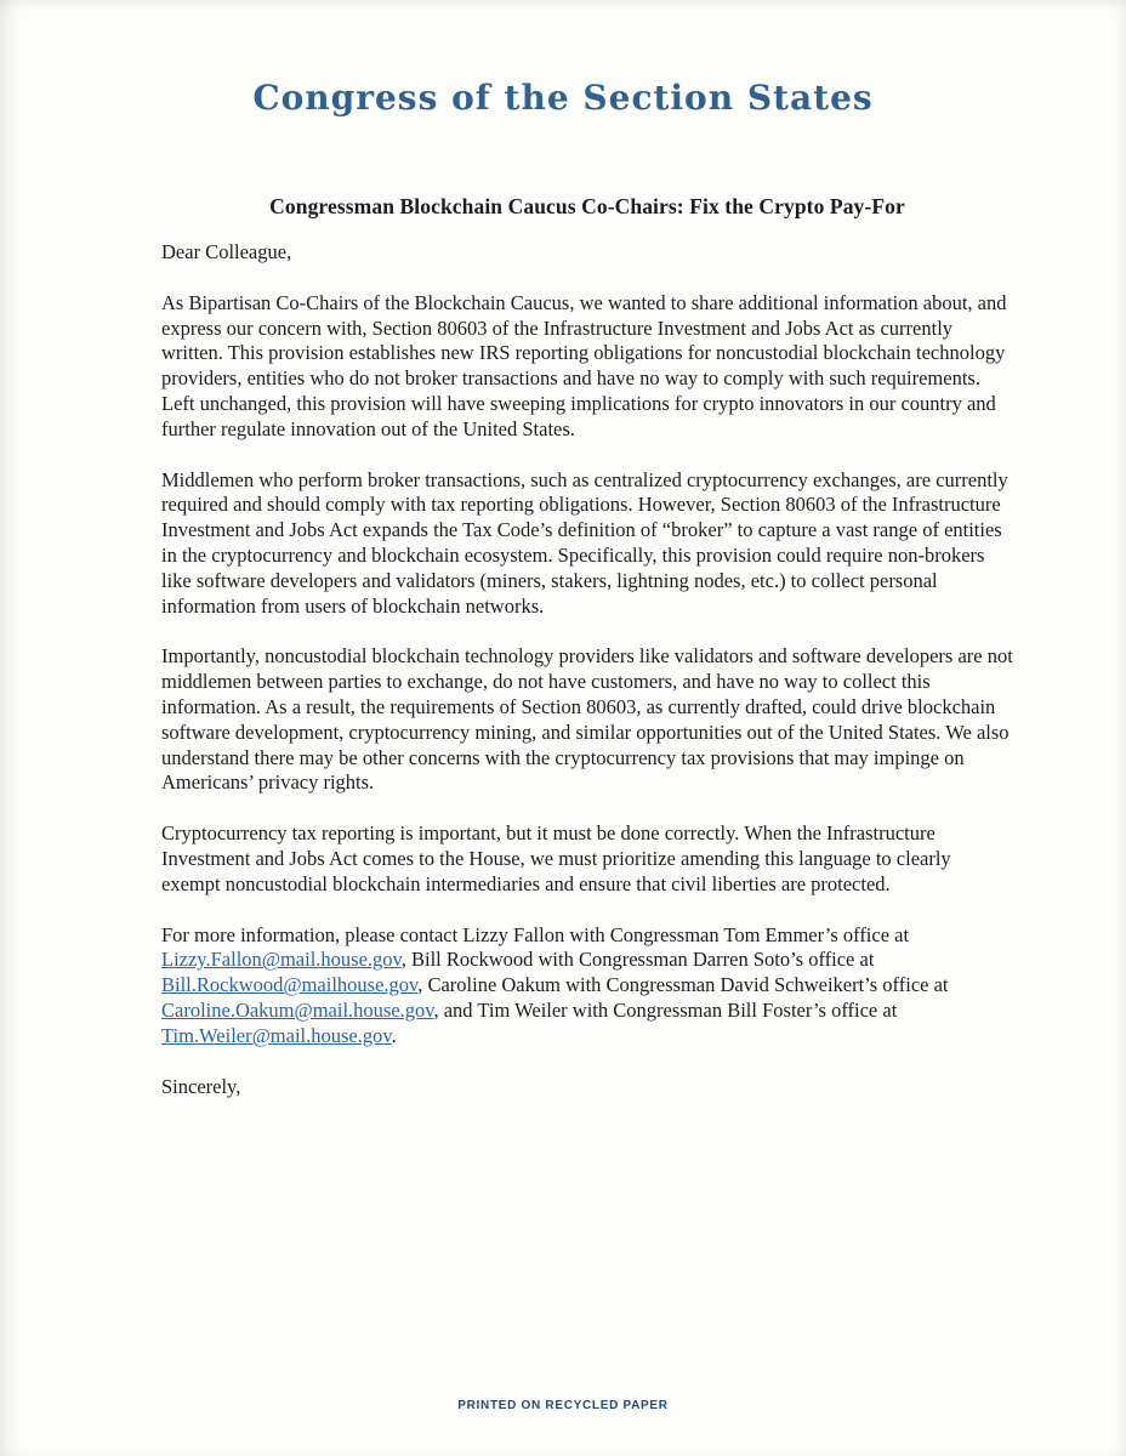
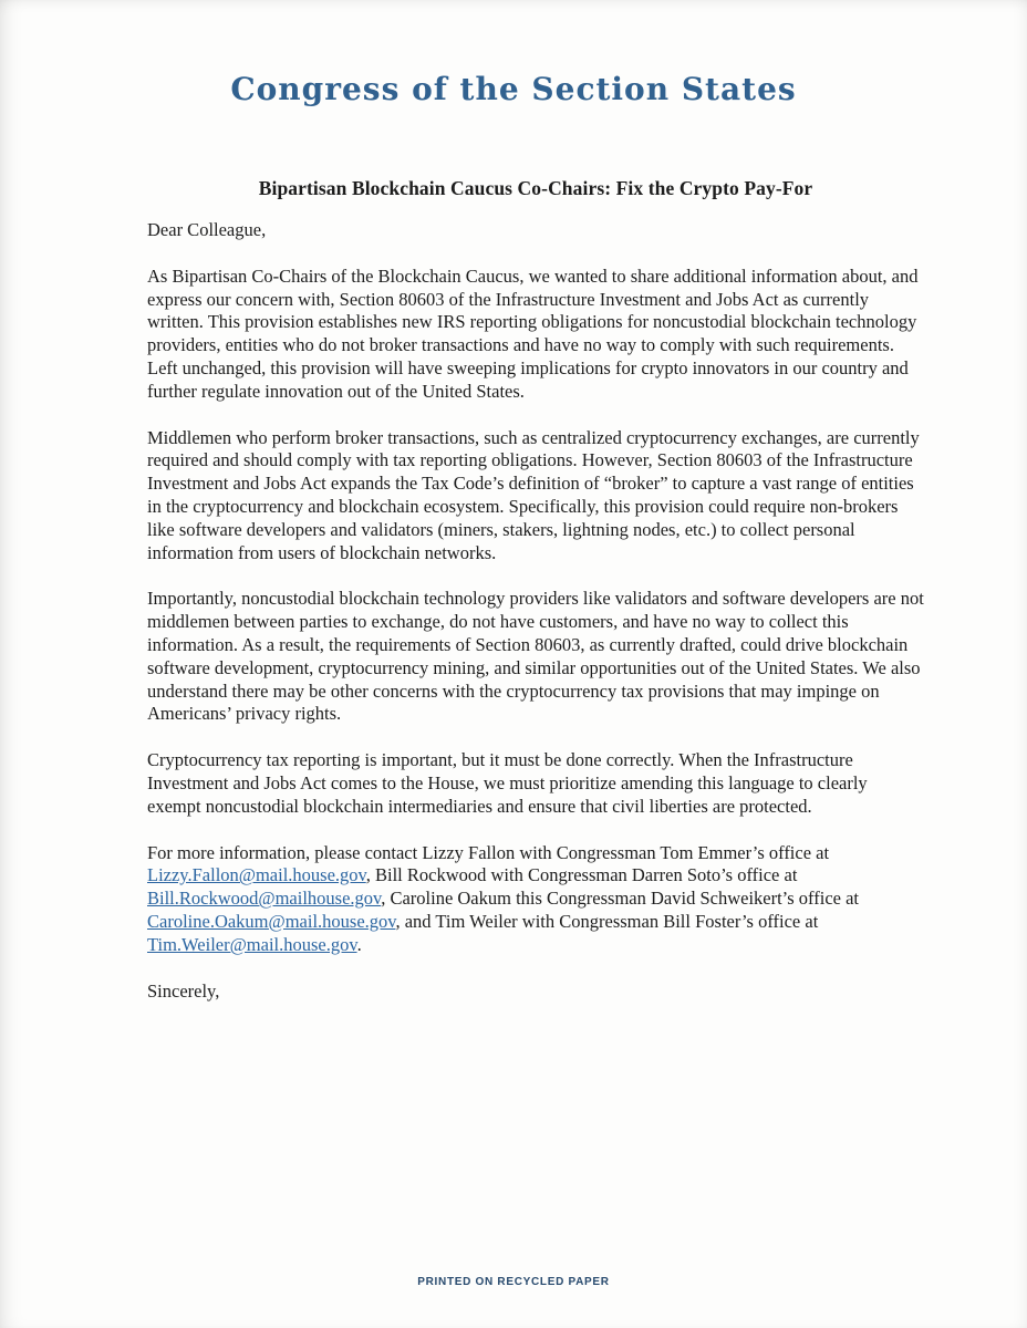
  Congress of the Section States
- Congressman Blockchain Caucus Co-Chairs: Fix the Crypto Pay-For
+ Bipartisan Blockchain Caucus Co-Chairs: Fix the Crypto Pay-For
  Dear Colleague,
  As Bipartisan Co-Chairs of the Blockchain Caucus, we wanted to share additional information about, and express our concern with, Section 80603 of the Infrastructure Investment and Jobs Act as currently written. This provision establishes new IRS reporting obligations for noncustodial blockchain technology providers, entities who do not broker transactions and have no way to comply with such requirements. Left unchanged, this provision will have sweeping implications for crypto innovators in our country and further regulate innovation out of the United States.
  Middlemen who perform broker transactions, such as centralized cryptocurrency exchanges, are currently required and should comply with tax reporting obligations. However, Section 80603 of the Infrastructure Investment and Jobs Act expands the Tax Code’s definition of “broker” to capture a vast range of entities in the cryptocurrency and blockchain ecosystem. Specifically, this provision could require non-brokers like software developers and validators (miners, stakers, lightning nodes, etc.) to collect personal information from users of blockchain networks.
  Importantly, noncustodial blockchain technology providers like validators and software developers are not middlemen between parties to exchange, do not have customers, and have no way to collect this information. As a result, the requirements of Section 80603, as currently drafted, could drive blockchain software development, cryptocurrency mining, and similar opportunities out of the United States. We also understand there may be other concerns with the cryptocurrency tax provisions that may impinge on Americans’ privacy rights.
  Cryptocurrency tax reporting is important, but it must be done correctly. When the Infrastructure Investment and Jobs Act comes to the House, we must prioritize amending this language to clearly exempt noncustodial blockchain intermediaries and ensure that civil liberties are protected.
- For more information, please contact Lizzy Fallon with Congressman Tom Emmer’s office at Lizzy.Fallon@mail.house.gov, Bill Rockwood with Congressman Darren Soto’s office at Bill.Rockwood@mailhouse.gov, Caroline Oakum with Congressman David Schweikert’s office at Caroline.Oakum@mail.house.gov, and Tim Weiler with Congressman Bill Foster’s office at Tim.Weiler@mail.house.gov.
+ For more information, please contact Lizzy Fallon with Congressman Tom Emmer’s office at Lizzy.Fallon@mail.house.gov, Bill Rockwood with Congressman Darren Soto’s office at Bill.Rockwood@mailhouse.gov, Caroline Oakum this Congressman David Schweikert’s office at Caroline.Oakum@mail.house.gov, and Tim Weiler with Congressman Bill Foster’s office at Tim.Weiler@mail.house.gov.
  Sincerely,
  PRINTED ON RECYCLED PAPER
